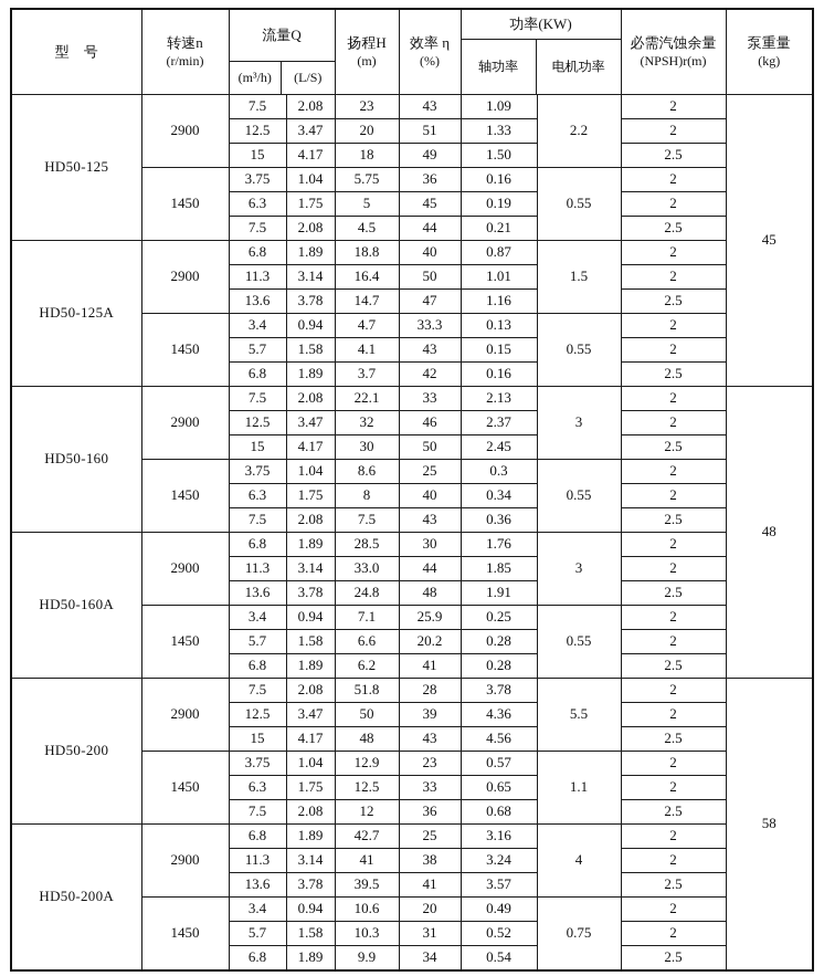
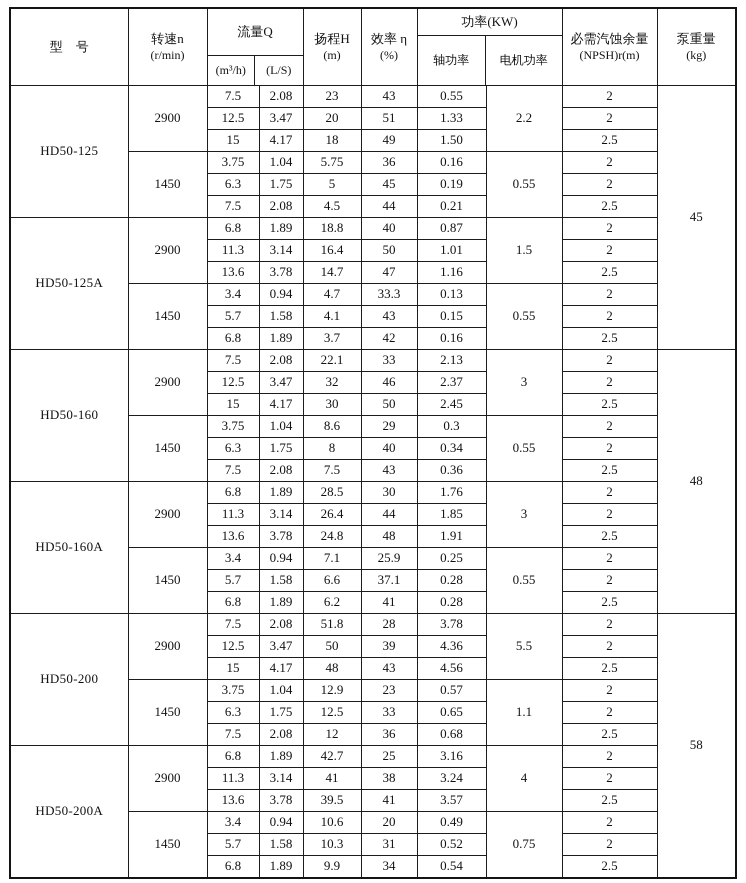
  型 号	转速n (r/min)	流量Q (m³/h) (L/S)	扬程H (m)	效率 η (%)	功率(KW) 轴功率 电机功率	必需汽蚀余量 (NPSH)r(m)	泵重量 (kg)
- HD50-125	2900	7.5	2.08	23	43	1.09	2.2	2	45
+ HD50-125	2900	7.5	2.08	23	43	0.55	2.2	2	45
  12.5	3.47	20	51	1.33	2
  15	4.17	18	49	1.50	2.5
  1450	3.75	1.04	5.75	36	0.16	0.55	2
  6.3	1.75	5	45	0.19	2
  7.5	2.08	4.5	44	0.21	2.5
  HD50-125A	2900	6.8	1.89	18.8	40	0.87	1.5	2
  11.3	3.14	16.4	50	1.01	2
  13.6	3.78	14.7	47	1.16	2.5
  1450	3.4	0.94	4.7	33.3	0.13	0.55	2
  5.7	1.58	4.1	43	0.15	2
  6.8	1.89	3.7	42	0.16	2.5
  HD50-160	2900	7.5	2.08	22.1	33	2.13	3	2	48
  12.5	3.47	32	46	2.37	2
  15	4.17	30	50	2.45	2.5
- 1450	3.75	1.04	8.6	25	0.3	0.55	2
+ 1450	3.75	1.04	8.6	29	0.3	0.55	2
  6.3	1.75	8	40	0.34	2
  7.5	2.08	7.5	43	0.36	2.5
  HD50-160A	2900	6.8	1.89	28.5	30	1.76	3	2
- 11.3	3.14	33.0	44	1.85	2
+ 11.3	3.14	26.4	44	1.85	2
  13.6	3.78	24.8	48	1.91	2.5
  1450	3.4	0.94	7.1	25.9	0.25	0.55	2
- 5.7	1.58	6.6	20.2	0.28	2
+ 5.7	1.58	6.6	37.1	0.28	2
  6.8	1.89	6.2	41	0.28	2.5
  HD50-200	2900	7.5	2.08	51.8	28	3.78	5.5	2	58
  12.5	3.47	50	39	4.36	2
  15	4.17	48	43	4.56	2.5
  1450	3.75	1.04	12.9	23	0.57	1.1	2
  6.3	1.75	12.5	33	0.65	2
  7.5	2.08	12	36	0.68	2.5
  HD50-200A	2900	6.8	1.89	42.7	25	3.16	4	2
  11.3	3.14	41	38	3.24	2
  13.6	3.78	39.5	41	3.57	2.5
  1450	3.4	0.94	10.6	20	0.49	0.75	2
  5.7	1.58	10.3	31	0.52	2
  6.8	1.89	9.9	34	0.54	2.5
